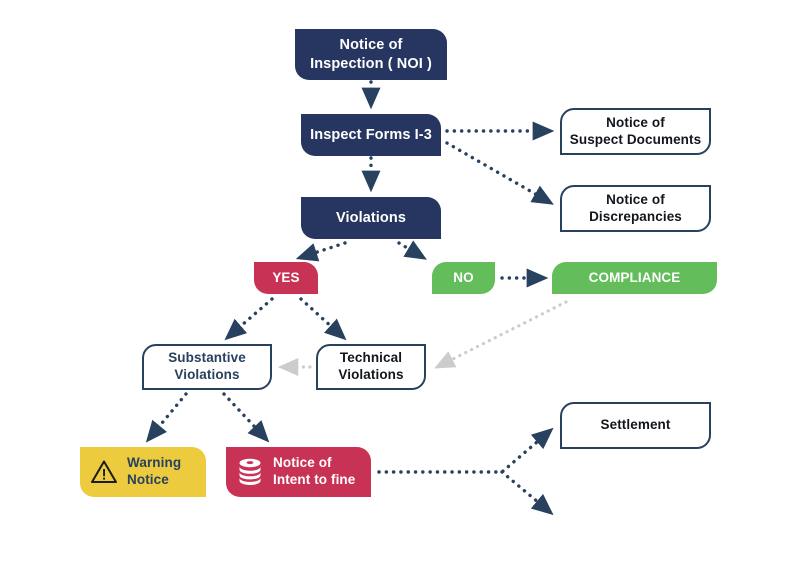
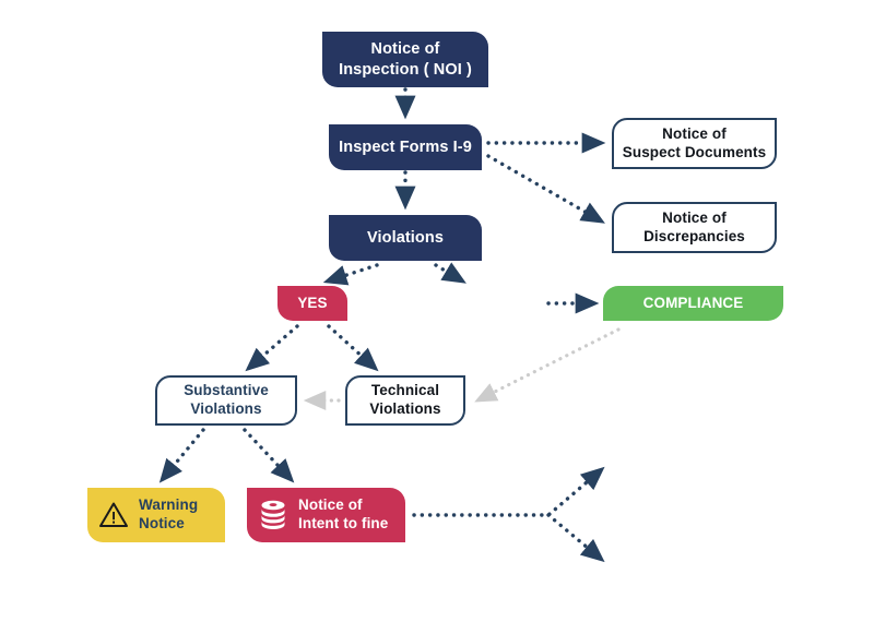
  Notice of
  Inspection ( NOI )
- Inspect Forms I-3
+ Inspect Forms I-9
  Notice of
  Suspect Documents
  Notice of
  Discrepancies
  Violations
  YES
- NO
  COMPLIANCE
  Substantive
  Violations
  Technical
  Violations
  Warning
  Notice
  Notice of
  Intent to fine
- Settlement
